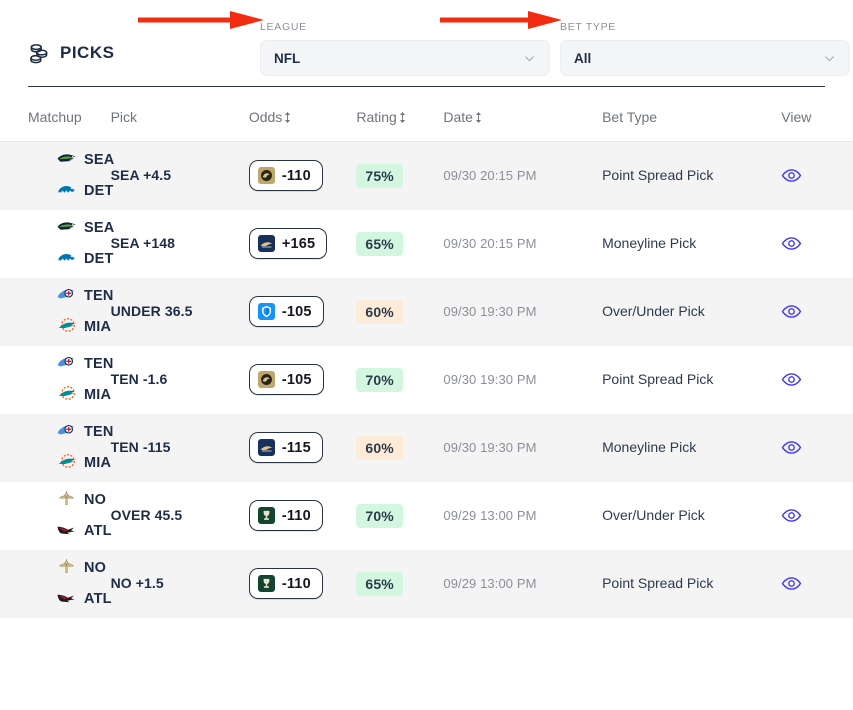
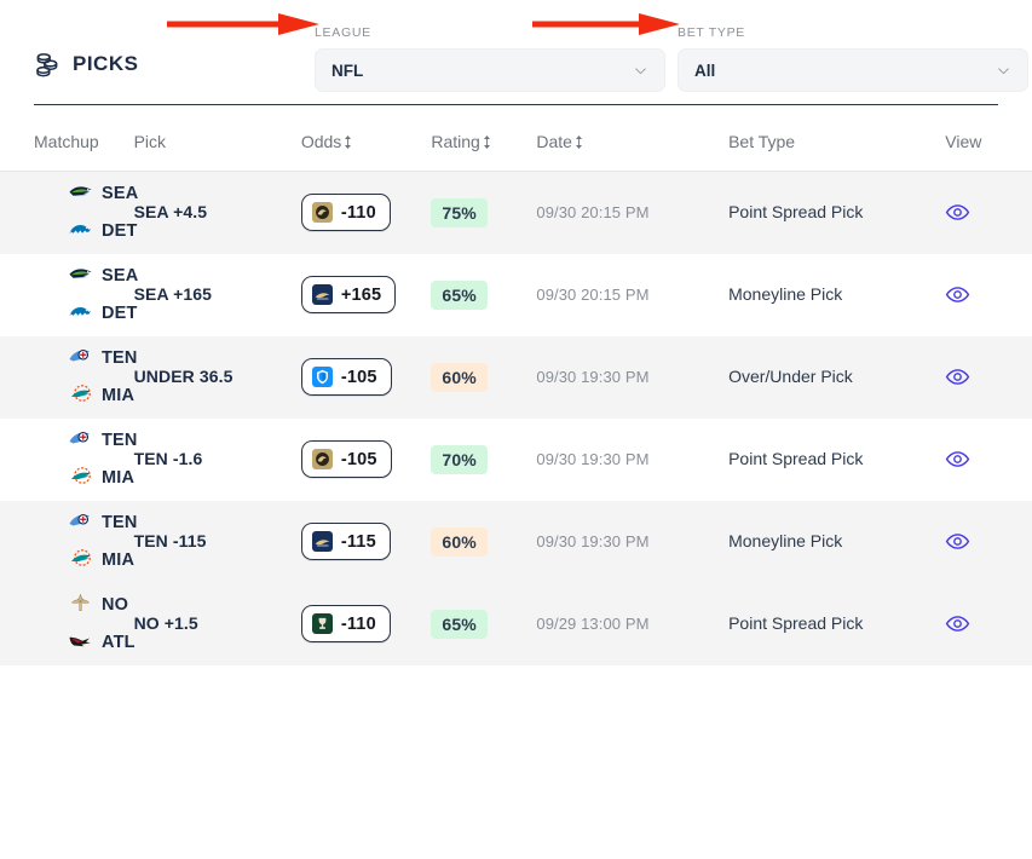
  PICKS
  LEAGUE
  NFL
  BET TYPE
  All
  Matchup	Pick	Odds	Rating	Date	Bet Type	View
  SEA DET	SEA +4.5	-110	75%	09/30 20:15 PM	Point Spread Pick
- SEA DET	SEA +148	+165	65%	09/30 20:15 PM	Moneyline Pick
+ SEA DET	SEA +165	+165	65%	09/30 20:15 PM	Moneyline Pick
  TEN MIA	UNDER 36.5	-105	60%	09/30 19:30 PM	Over/Under Pick
  TEN MIA	TEN -1.6	-105	70%	09/30 19:30 PM	Point Spread Pick
  TEN MIA	TEN -115	-115	60%	09/30 19:30 PM	Moneyline Pick
- NO ATL	OVER 45.5	-110	70%	09/29 13:00 PM	Over/Under Pick
  NO ATL	NO +1.5	-110	65%	09/29 13:00 PM	Point Spread Pick
